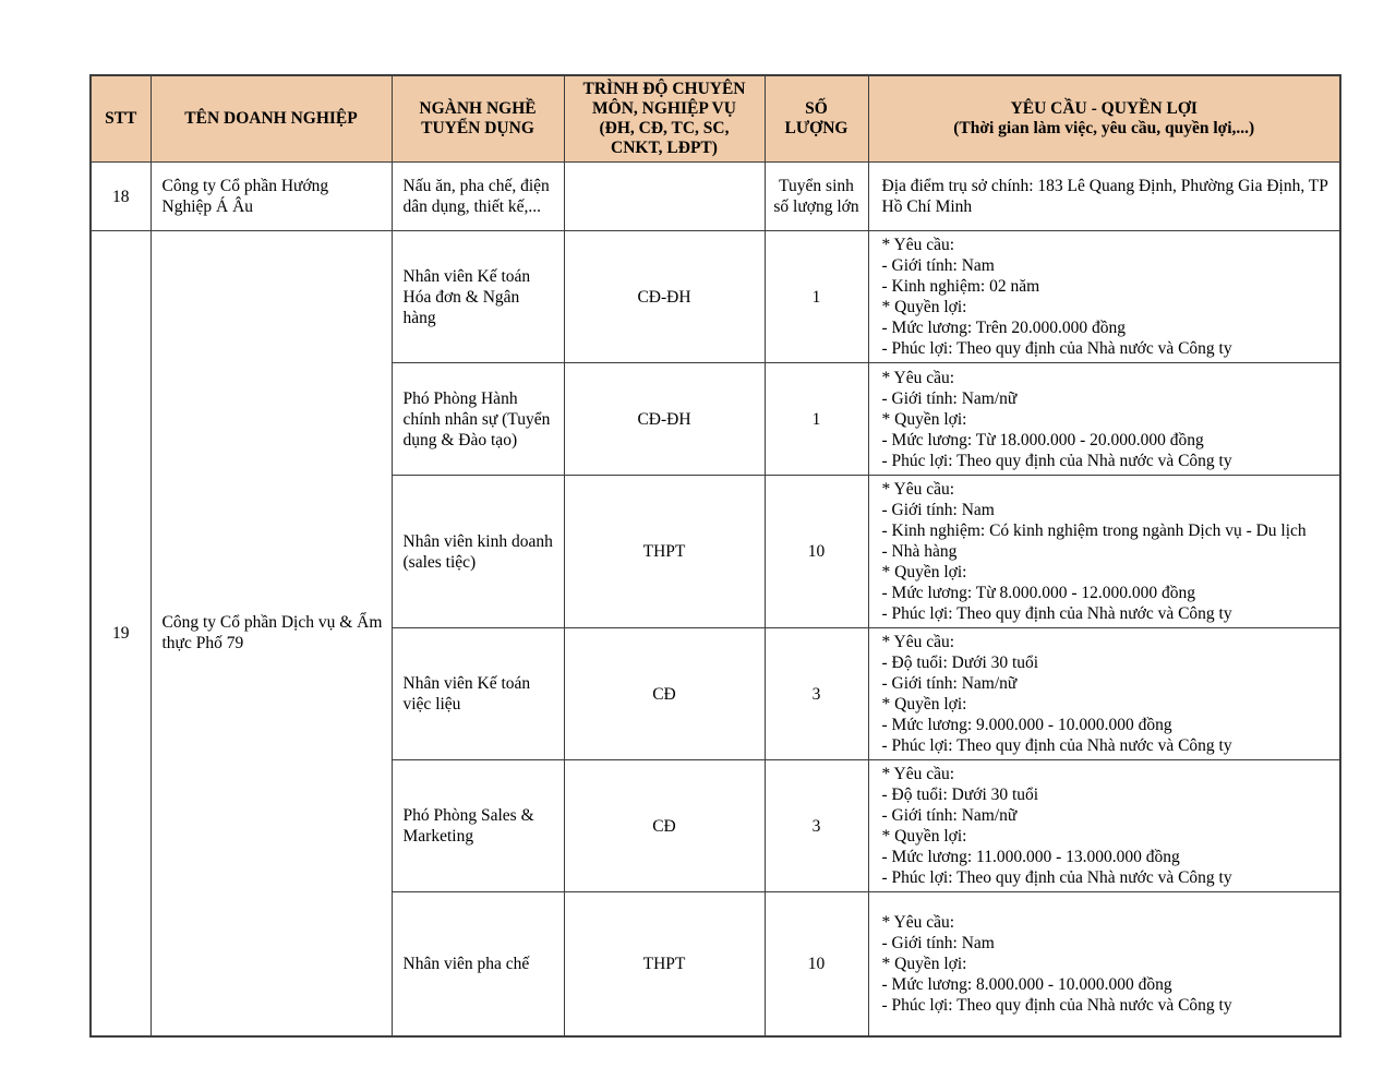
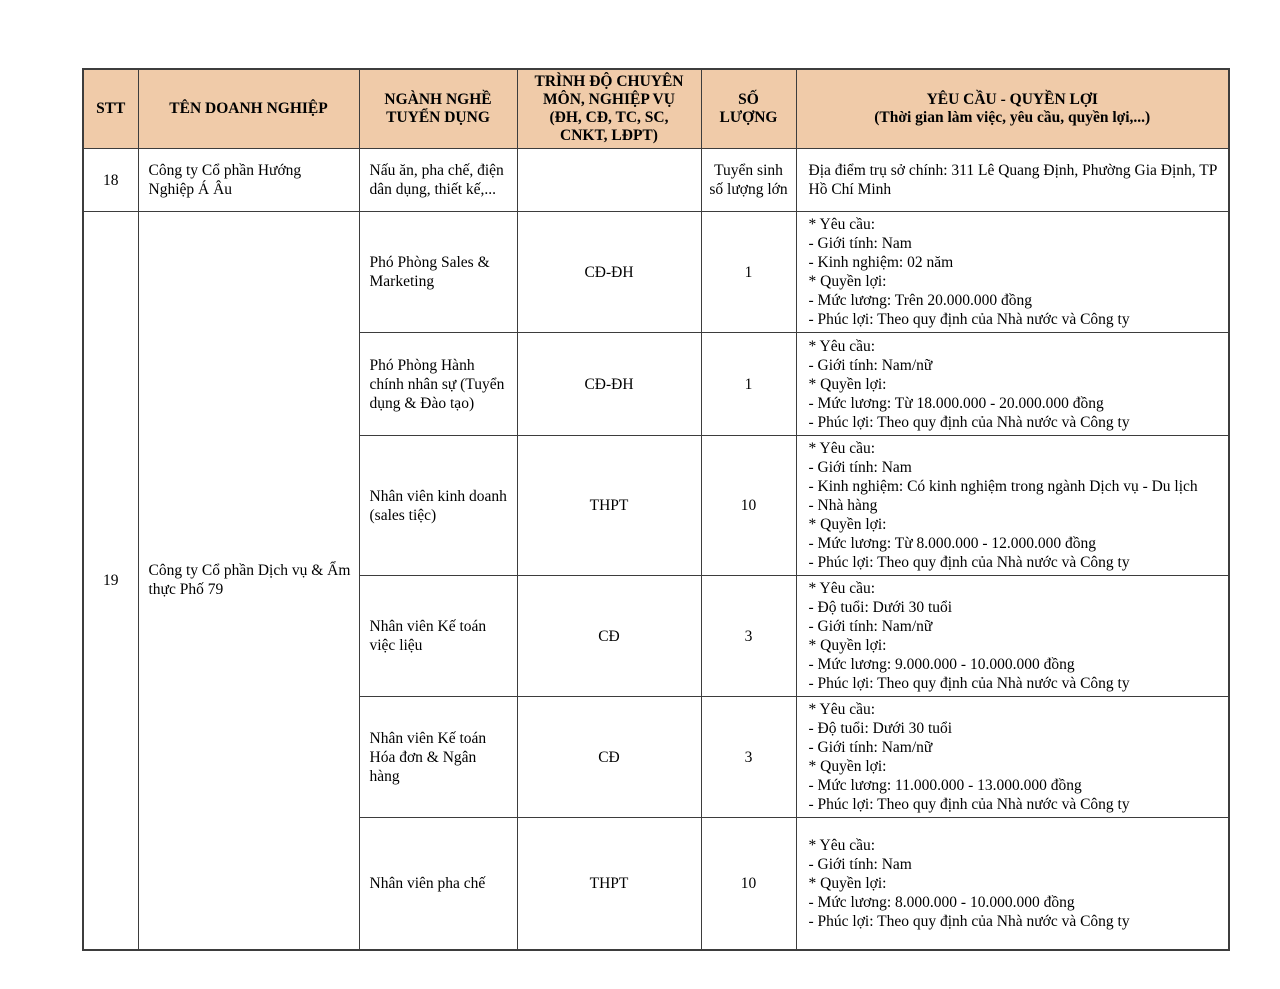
  STT	TÊN DOANH NGHIỆP	NGÀNH NGHỀ TUYỂN DỤNG	TRÌNH ĐỘ CHUYÊN MÔN, NGHIỆP VỤ (ĐH, CĐ, TC, SC, CNKT, LĐPT)	SỐ LƯỢNG	YÊU CẦU - QUYỀN LỢI (Thời gian làm việc, yêu cầu, quyền lợi,...)
- 18	Công ty Cổ phần Hướng Nghiệp Á Âu	Nấu ăn, pha chế, điện dân dụng, thiết kế,...		Tuyển sinh số lượng lớn	Địa điểm trụ sở chính: 183 Lê Quang Định, Phường Gia Định, TP Hồ Chí Minh
+ 18	Công ty Cổ phần Hướng Nghiệp Á Âu	Nấu ăn, pha chế, điện dân dụng, thiết kế,...		Tuyển sinh số lượng lớn	Địa điểm trụ sở chính: 311 Lê Quang Định, Phường Gia Định, TP Hồ Chí Minh
- 19	Công ty Cổ phần Dịch vụ & Ẩm thực Phố 79	Nhân viên Kế toán Hóa đơn & Ngân hàng	CĐ-ĐH	1	* Yêu cầu: - Giới tính: Nam - Kinh nghiệm: 02 năm * Quyền lợi: - Mức lương: Trên 20.000.000 đồng - Phúc lợi: Theo quy định của Nhà nước và Công ty
+ 19	Công ty Cổ phần Dịch vụ & Ẩm thực Phố 79	Phó Phòng Sales & Marketing	CĐ-ĐH	1	* Yêu cầu: - Giới tính: Nam - Kinh nghiệm: 02 năm * Quyền lợi: - Mức lương: Trên 20.000.000 đồng - Phúc lợi: Theo quy định của Nhà nước và Công ty
  Phó Phòng Hành chính nhân sự (Tuyển dụng & Đào tạo)	CĐ-ĐH	1	* Yêu cầu: - Giới tính: Nam/nữ * Quyền lợi: - Mức lương: Từ 18.000.000 - 20.000.000 đồng - Phúc lợi: Theo quy định của Nhà nước và Công ty
  Nhân viên kinh doanh (sales tiệc)	THPT	10	* Yêu cầu: - Giới tính: Nam - Kinh nghiệm: Có kinh nghiệm trong ngành Dịch vụ - Du lịch - Nhà hàng * Quyền lợi: - Mức lương: Từ 8.000.000 - 12.000.000 đồng - Phúc lợi: Theo quy định của Nhà nước và Công ty
  Nhân viên Kế toán việc liệu	CĐ	3	* Yêu cầu: - Độ tuổi: Dưới 30 tuổi - Giới tính: Nam/nữ * Quyền lợi: - Mức lương: 9.000.000 - 10.000.000 đồng - Phúc lợi: Theo quy định của Nhà nước và Công ty
- Phó Phòng Sales & Marketing	CĐ	3	* Yêu cầu: - Độ tuổi: Dưới 30 tuổi - Giới tính: Nam/nữ * Quyền lợi: - Mức lương: 11.000.000 - 13.000.000 đồng - Phúc lợi: Theo quy định của Nhà nước và Công ty
+ Nhân viên Kế toán Hóa đơn & Ngân hàng	CĐ	3	* Yêu cầu: - Độ tuổi: Dưới 30 tuổi - Giới tính: Nam/nữ * Quyền lợi: - Mức lương: 11.000.000 - 13.000.000 đồng - Phúc lợi: Theo quy định của Nhà nước và Công ty
  Nhân viên pha chế	THPT	10	* Yêu cầu: - Giới tính: Nam * Quyền lợi: - Mức lương: 8.000.000 - 10.000.000 đồng - Phúc lợi: Theo quy định của Nhà nước và Công ty
